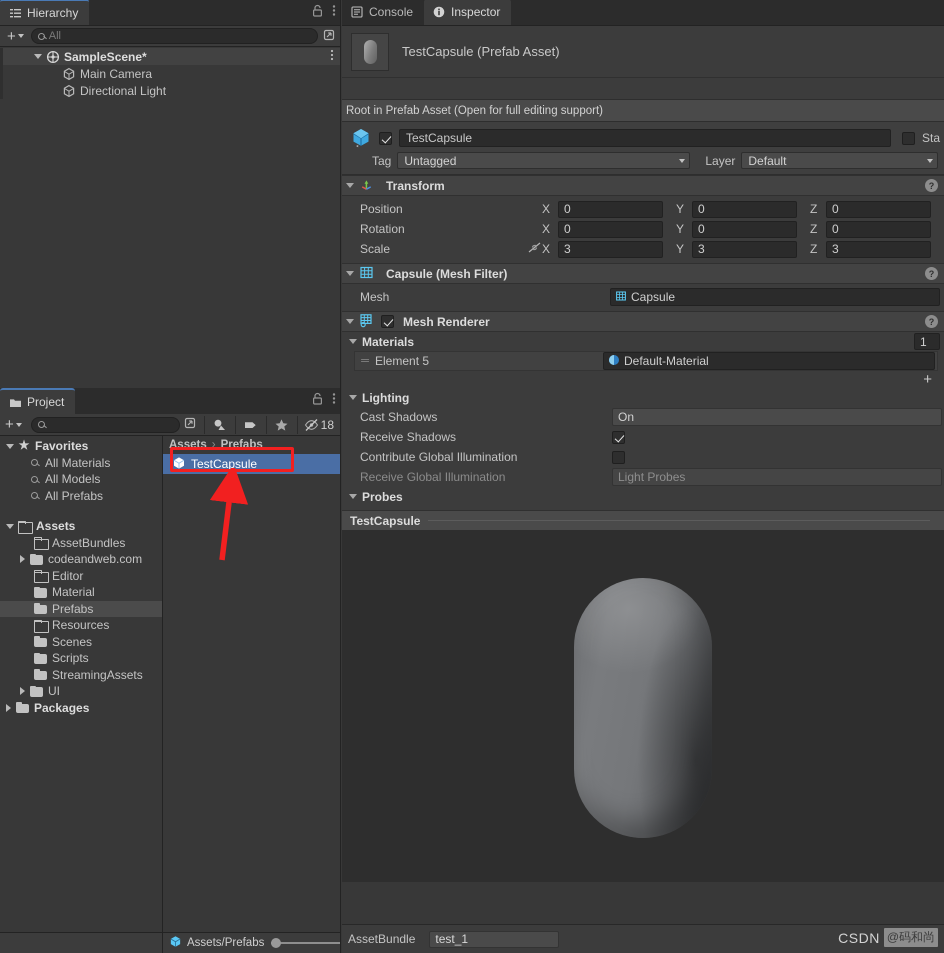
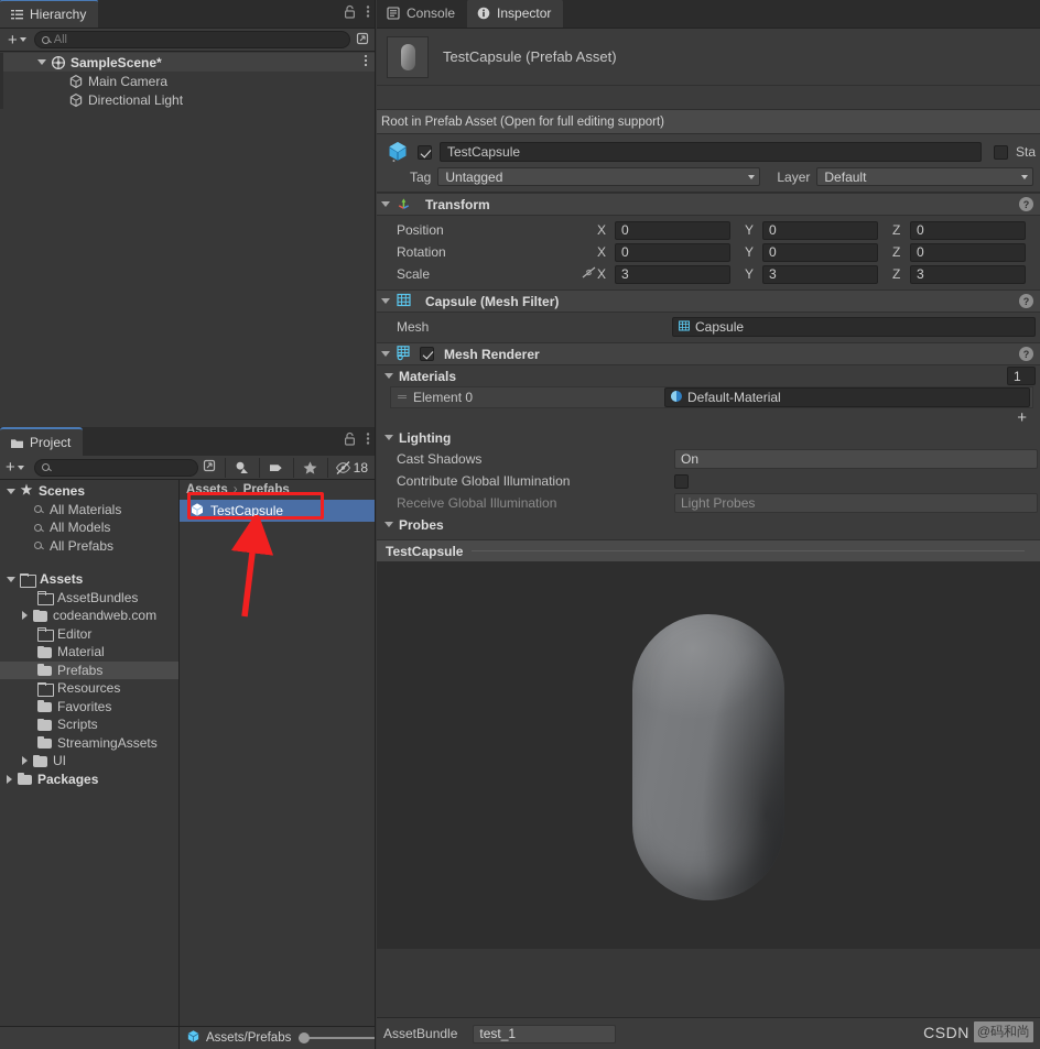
  Hierarchy
  +
  All
  SampleScene*
  Main Camera
  Directional Light
  Project
  +
  18
  ★
- Favorites
+ Scenes
  All Materials
  All Models
  All Prefabs
  Assets
  AssetBundles
  codeandweb.com
  Editor
  Material
  Prefabs
  Resources
- Scenes
+ Favorites
  Scripts
  StreamingAssets
  UI
  Packages
  Assets
  ›
  Prefabs
  TestCapsule
  Assets/Prefabs
  Console
  Inspector
  TestCapsule (Prefab Asset)
  Root in Prefab Asset (Open for full editing support)
  TestCapsule
  Sta
  Tag
  Untagged
  Layer
  Default
  Transform
  ?
  Position
  X
  0
  Y
  0
  Z
  0
  Rotation
  X
  0
  Y
  0
  Z
  0
  Scale
  X
  3
  Y
  3
  Z
  3
  Capsule (Mesh Filter)
  ?
  Mesh
  Capsule
  Mesh Renderer
  ?
  Materials
  1
  ═
- Element 5
+ Element 0
  Default-Material
  +
  Lighting
  Cast Shadows
  On
- Receive Shadows
  Contribute Global Illumination
  Receive Global Illumination
  Light Probes
  Probes
  TestCapsule
  AssetBundle
  test_1
  CSDN
  @码和尚
